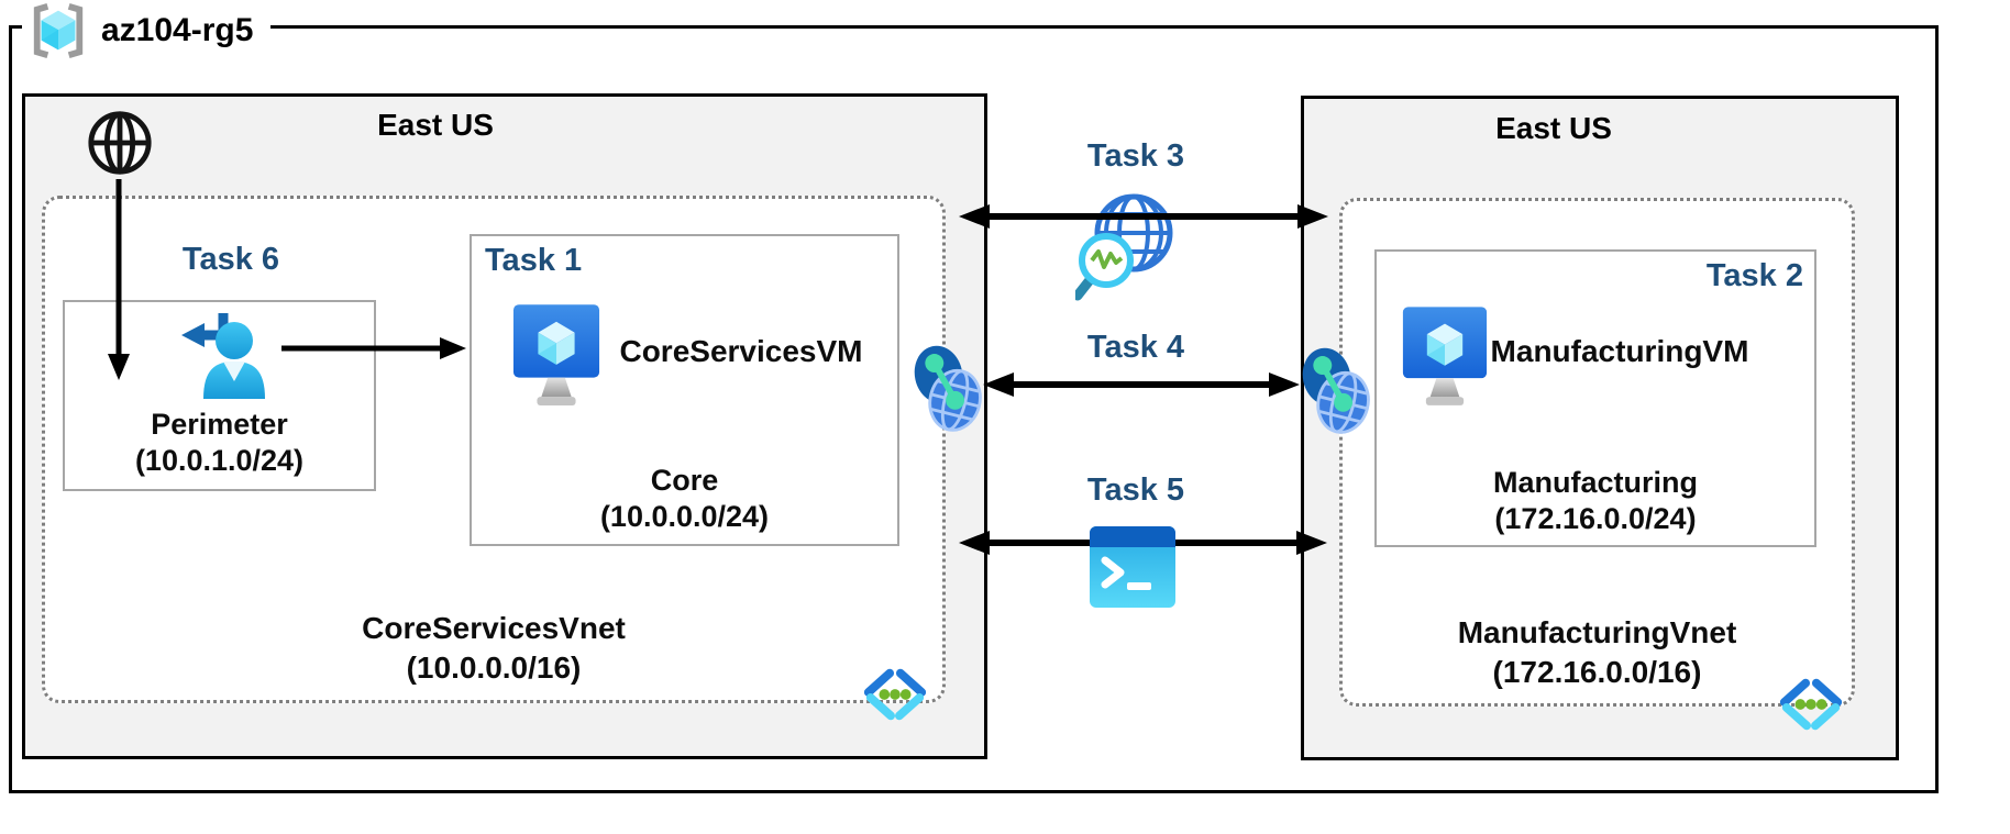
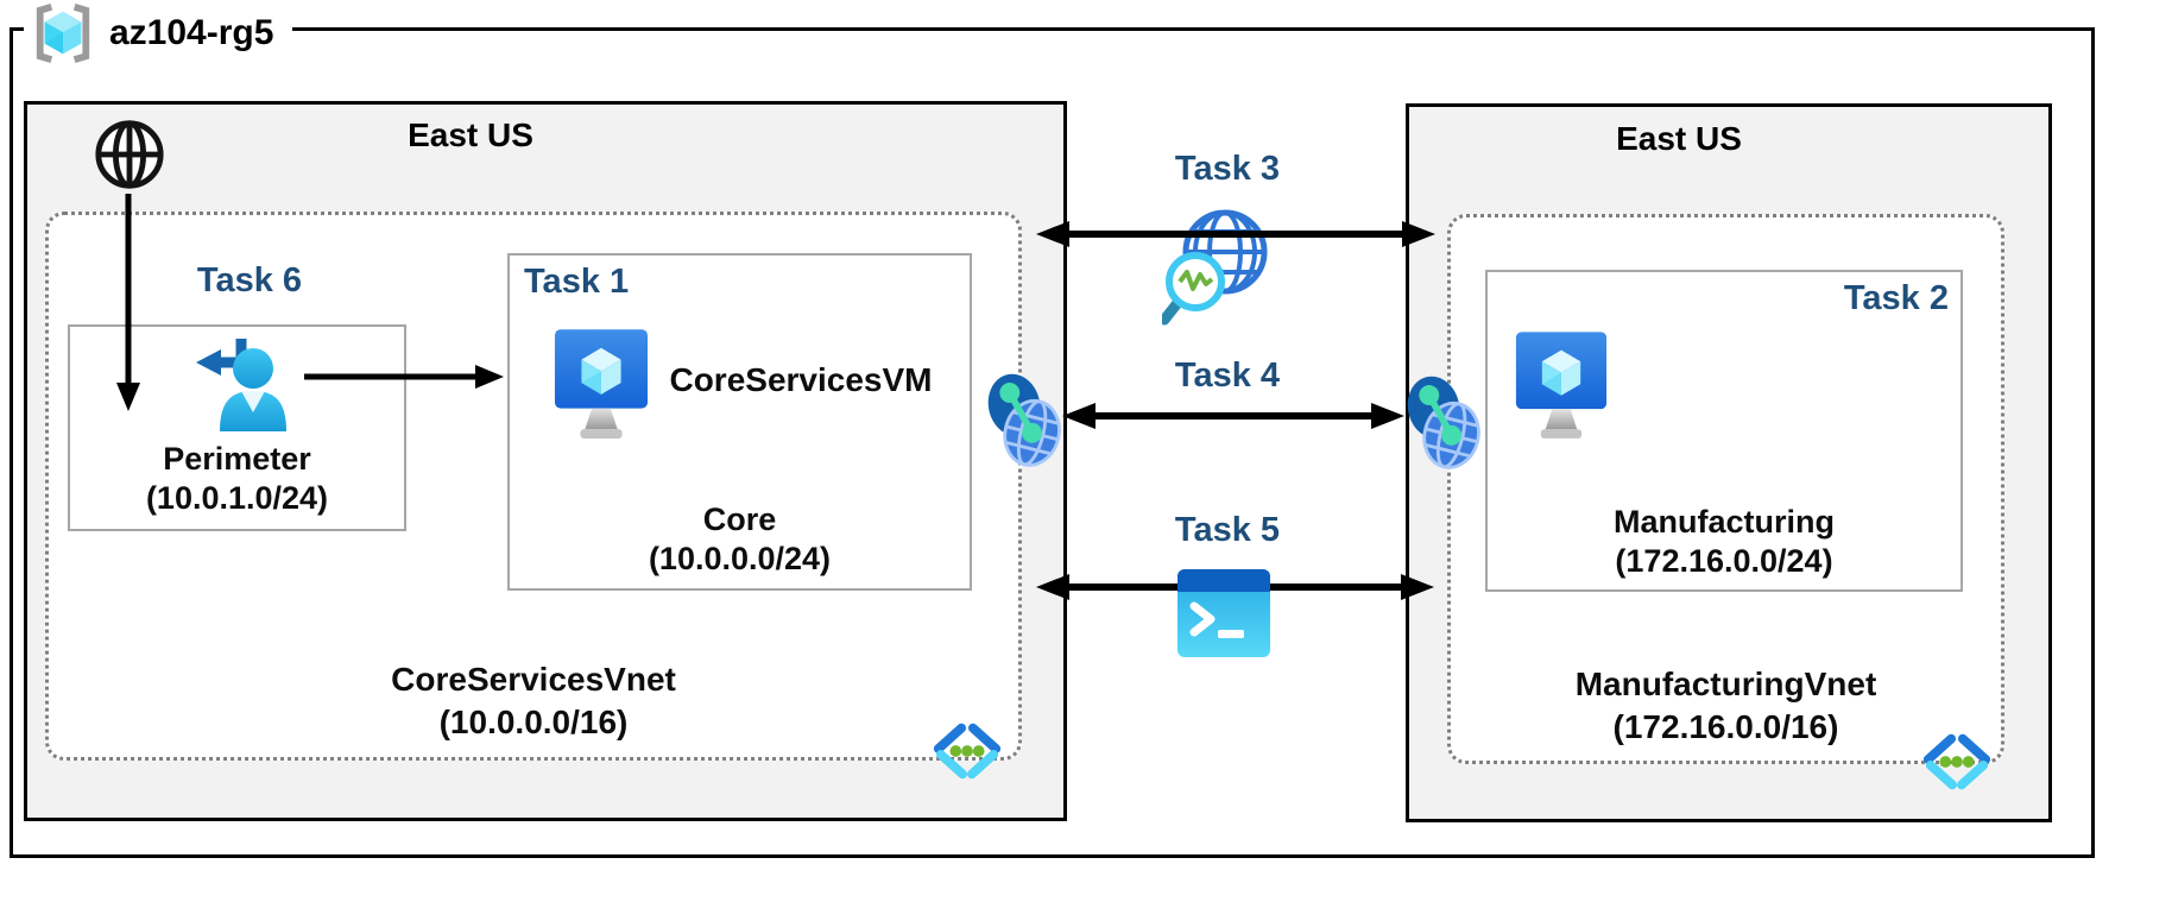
  az104-rg5
  East US
  Task 6
  Perimeter
  (10.0.1.0/24)
  Task 1
  CoreServicesVM
  Core
  (10.0.0.0/24)
  CoreServicesVnet
  (10.0.0.0/16)
  East US
  Task 2
- ManufacturingVM
  Manufacturing
  (172.16.0.0/24)
  ManufacturingVnet
  (172.16.0.0/16)
  Task 3
  Task 4
  Task 5
